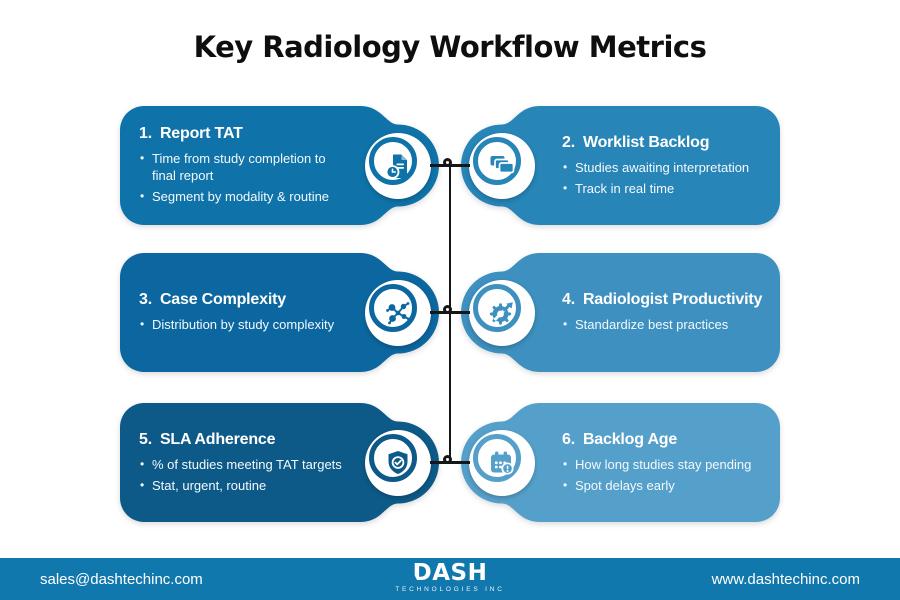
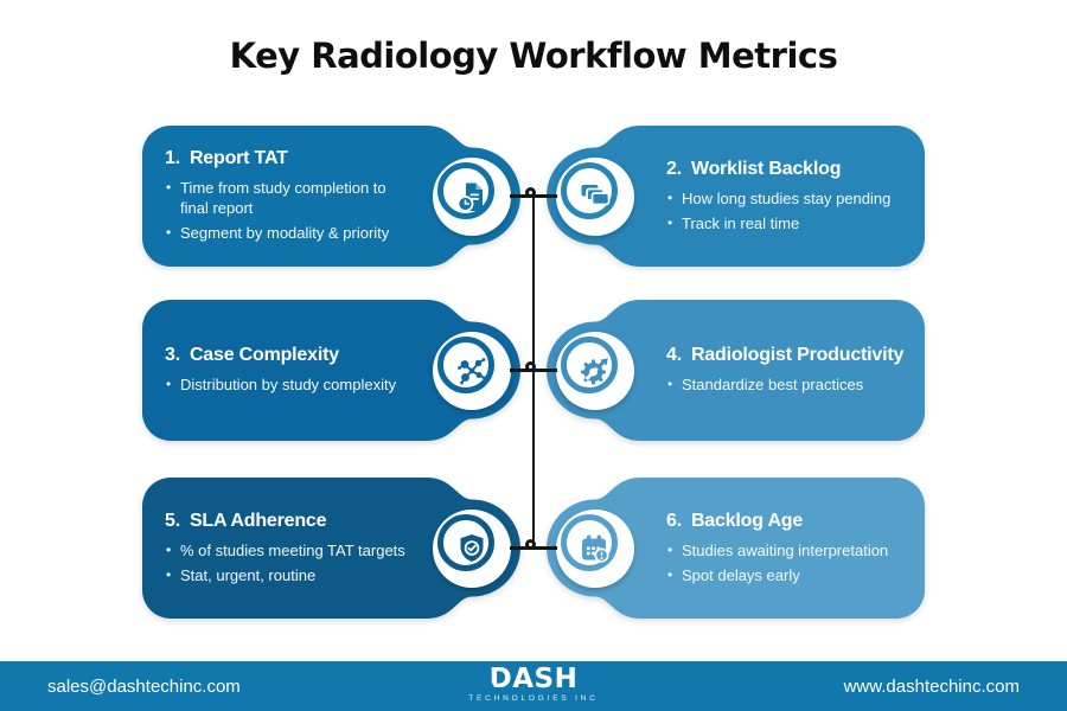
  Key Radiology Workflow Metrics
  1.
  Report TAT
  Time from study completion to final report
- Segment by modality & routine
+ Segment by modality & priority
  2.
  Worklist Backlog
- Studies awaiting interpretation
+ How long studies stay pending
  Track in real time
  3.
  Case Complexity
  Distribution by study complexity
  4.
  Radiologist Productivity
  Standardize best practices
  5.
  SLA Adherence
  % of studies meeting TAT targets
  Stat, urgent, routine
  6.
  Backlog Age
- How long studies stay pending
+ Studies awaiting interpretation
  Spot delays early
  sales@dashtechinc.com
  DASH
  www.dashtechinc.com
